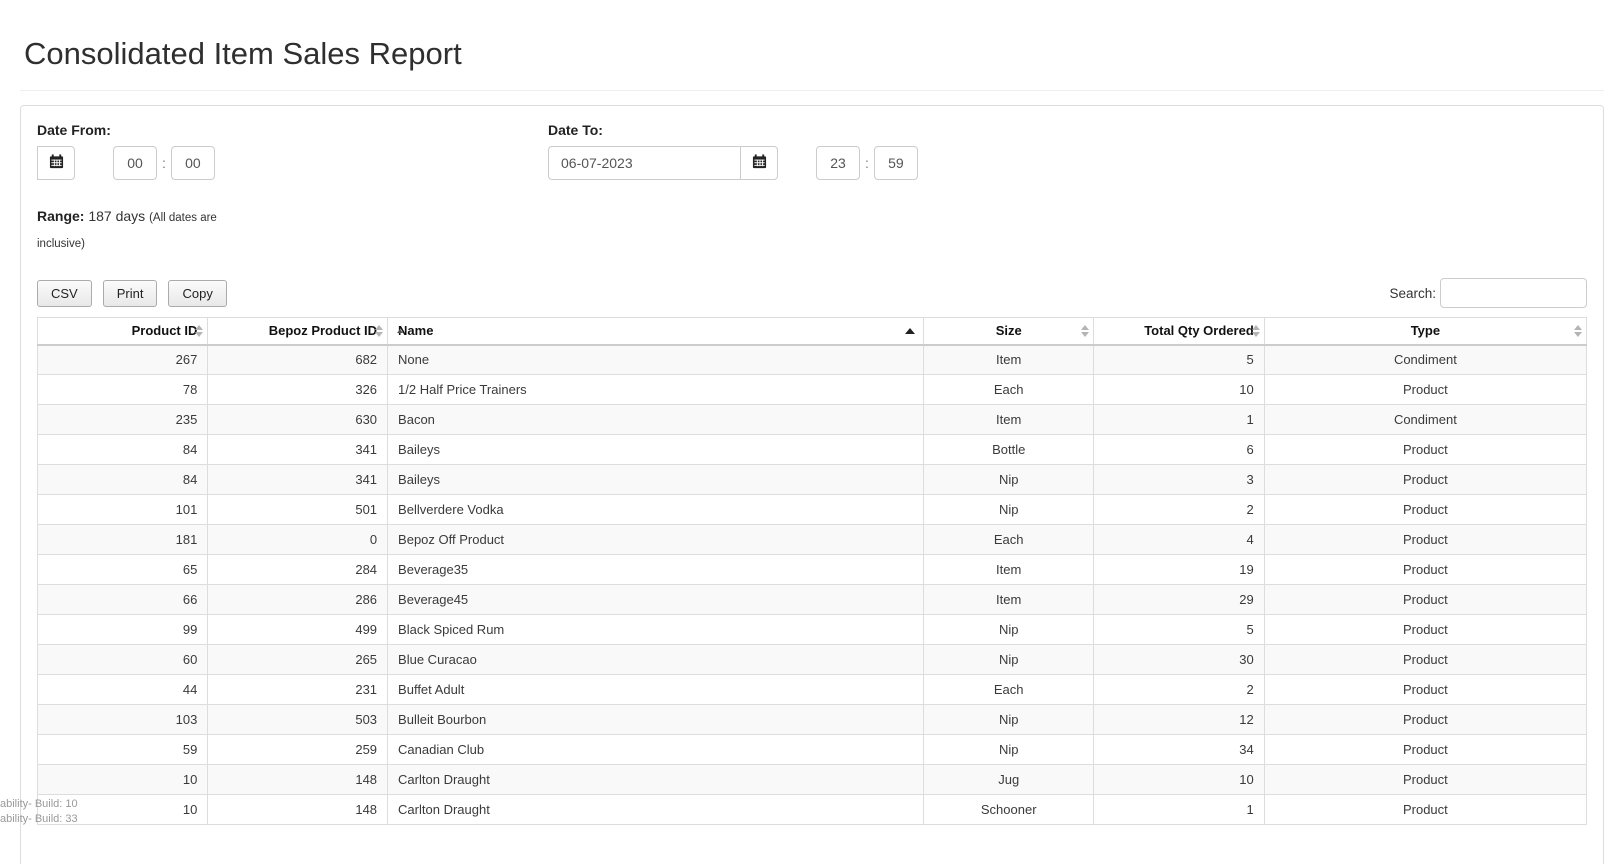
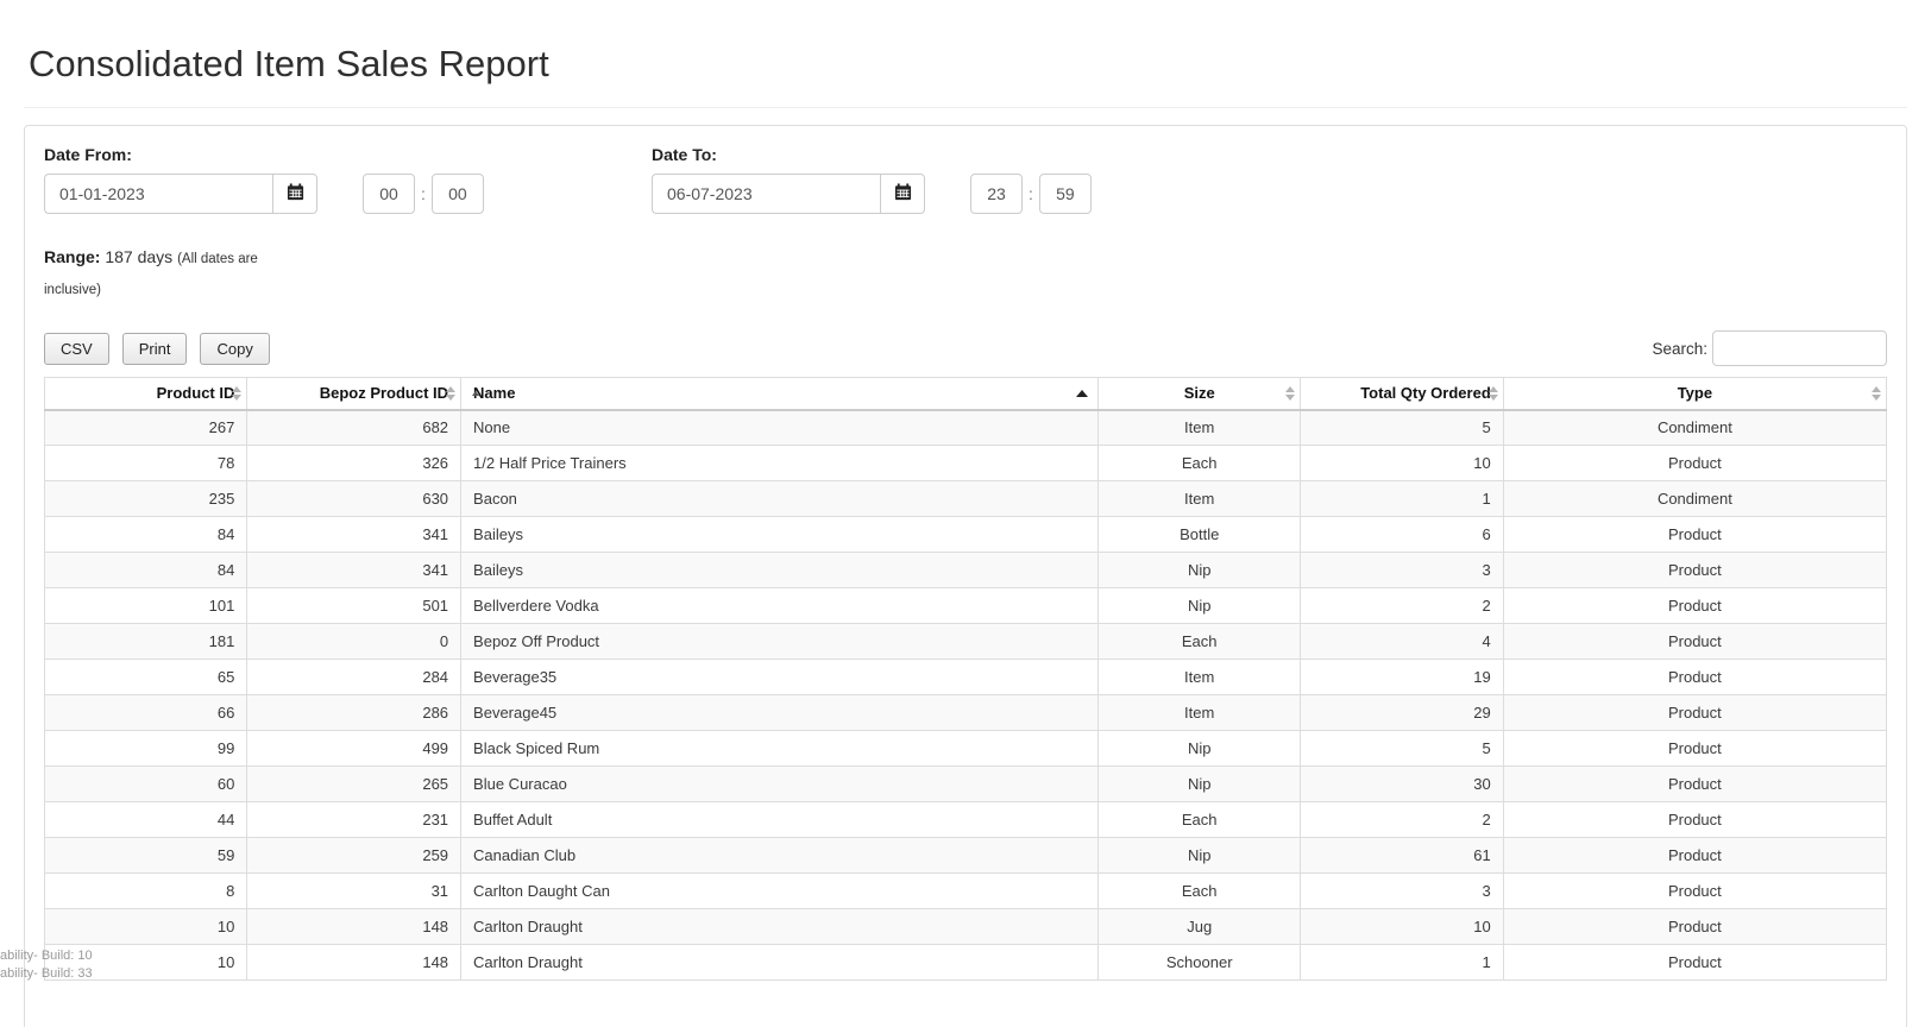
  Consolidated Item Sales Report
  Date From:
+ 01-01-2023
  00
  :
  00
  Range: 187 days (All dates are inclusive)
  Date To:
  06-07-2023
  23
  :
  59
  CSV
  Print
  Copy
  Search:
  Product ID	Bepoz Product ID	Name	Size	Total Qty Ordered	Type
  267	682	None	Item	5	Condiment
  78	326	1/2 Half Price Trainers	Each	10	Product
  235	630	Bacon	Item	1	Condiment
  84	341	Baileys	Bottle	6	Product
  84	341	Baileys	Nip	3	Product
  101	501	Bellverdere Vodka	Nip	2	Product
  181	0	Bepoz Off Product	Each	4	Product
  65	284	Beverage35	Item	19	Product
  66	286	Beverage45	Item	29	Product
  99	499	Black Spiced Rum	Nip	5	Product
  60	265	Blue Curacao	Nip	30	Product
  44	231	Buffet Adult	Each	2	Product
- 103	503	Bulleit Bourbon	Nip	12	Product
- 59	259	Canadian Club	Nip	34	Product
+ 59	259	Canadian Club	Nip	61	Product
+ 8	31	Carlton Daught Can	Each	3	Product
  10	148	Carlton Draught	Jug	10	Product
  10	148	Carlton Draught	Schooner	1	Product
  ability- Build: 10
  ability- Build: 33
